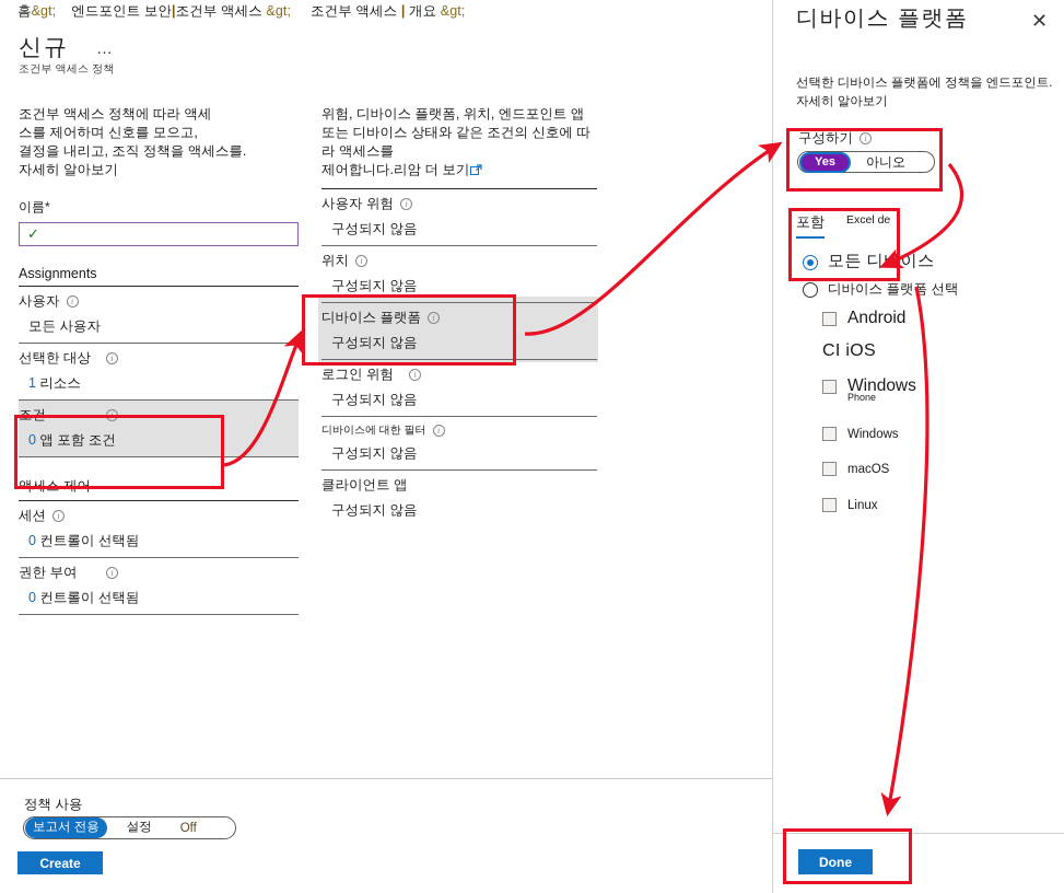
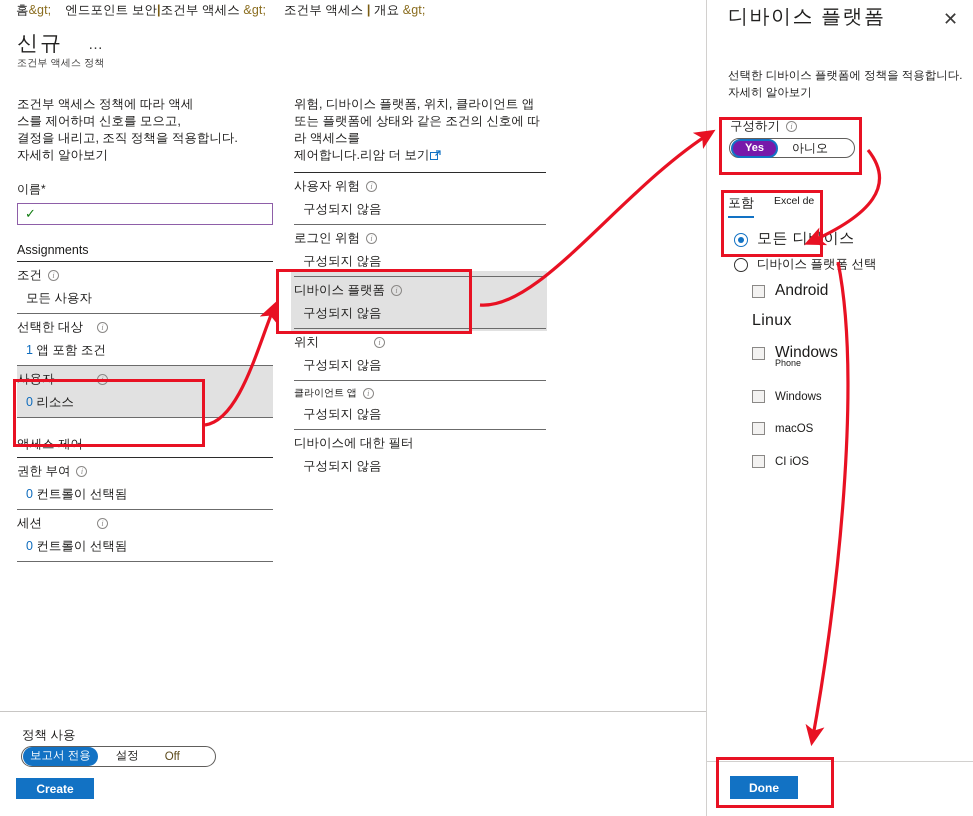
  홈&gt; 엔드포인트 보안|조건부 액세스 &gt; 조건부 액세스 | 개요 &gt;
  신규
  …
  조건부 액세스 정책
  조건부 액세스 정책에 따라 액세
  스를 제어하며 신호를 모으고,
- 결정을 내리고, 조직 정책을 액세스를.
+ 결정을 내리고, 조직 정책을 적용합니다.
  자세히 알아보기
  이름*
  ✓
  Assignments
- 사용자
+ 조건
  i
  모든 사용자
  선택한 대상
  i
- 1 리소스
+ 1 앱 포함 조건
- 조건
+ 사용자
  i
- 0 앱 포함 조건
+ 0 리소스
  액세스 제어
- 세션
+ 권한 부여
  i
  0 컨트롤이 선택됨
- 권한 부여
+ 세션
  i
  0 컨트롤이 선택됨
- 위험, 디바이스 플랫폼, 위치, 엔드포인트 앱
+ 위험, 디바이스 플랫폼, 위치, 클라이언트 앱
- 또는 디바이스 상태와 같은 조건의 신호에 따라 액세스를
+ 또는 플랫폼에 상태와 같은 조건의 신호에 따라 액세스를
  제어합니다.리암 더 보기
  사용자 위험
  i
  구성되지 않음
- 위치
+ 로그인 위험
  i
  구성되지 않음
  디바이스 플랫폼
  i
  구성되지 않음
- 로그인 위험
+ 위치
  i
  구성되지 않음
- 디바이스에 대한 필터
+ 클라이언트 앱
  i
  구성되지 않음
- 클라이언트 앱
+ 디바이스에 대한 필터
  구성되지 않음
  정책 사용
  보고서 전용
  설정
  Off
  Create
  디바이스 플랫폼
  ✕
- 선택한 디바이스 플랫폼에 정책을 엔드포인트.
+ 선택한 디바이스 플랫폼에 정책을 적용합니다.
  자세히 알아보기
  구성하기
  i
  Yes
  아니오
  포함 Excel de
  모든 디이스
  디바이스 플랫폼 선택
  Android
- CI iOS
+ Linux
  Windows
  Phone
  Windows
  macOS
- Linux
+ CI iOS
  Done
